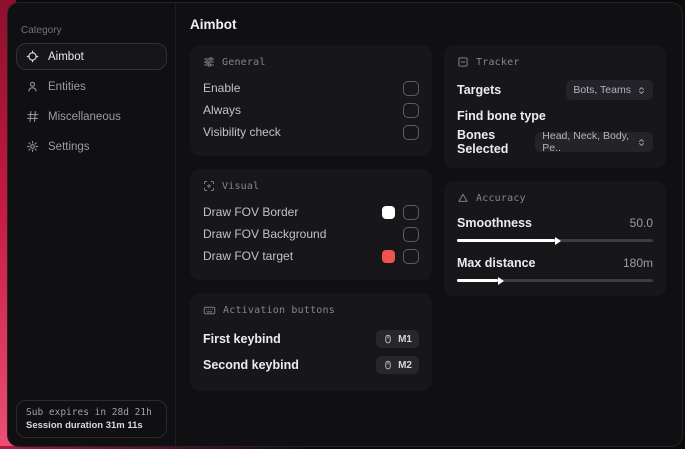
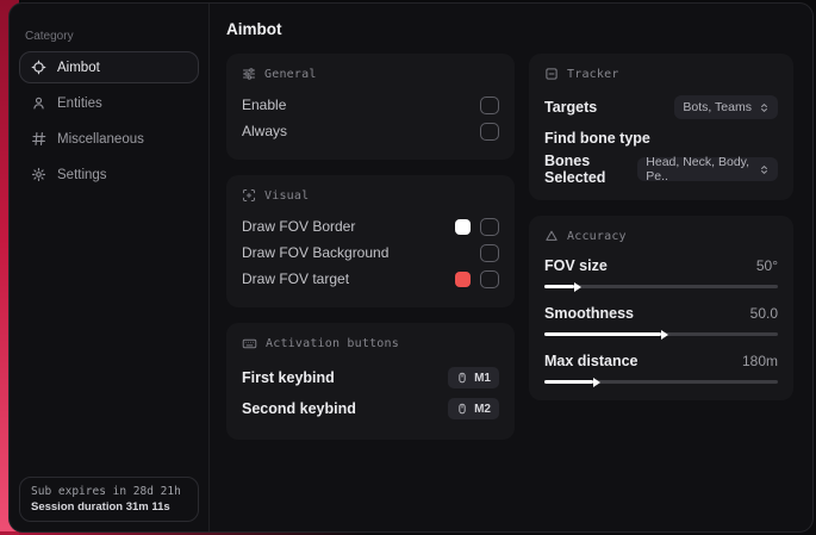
  Category
  Aimbot
  Entities
  Miscellaneous
  Settings
  Sub expires in 28d 21h
  Session duration 31m 11s
  Aimbot
  General
  Enable
  Always
- Visibility check
  Visual
  Draw FOV Border
  Draw FOV Background
  Draw FOV target
  Activation buttons
  First keybind
  M1
  Second keybind
  M2
  Tracker
  Targets
  Bots, Teams
  Find bone type
  Bones Selected
  Head, Neck, Body, Pe..
  Accuracy
+ FOV size
+ 50°
  Smoothness
  50.0
  Max distance
  180m
